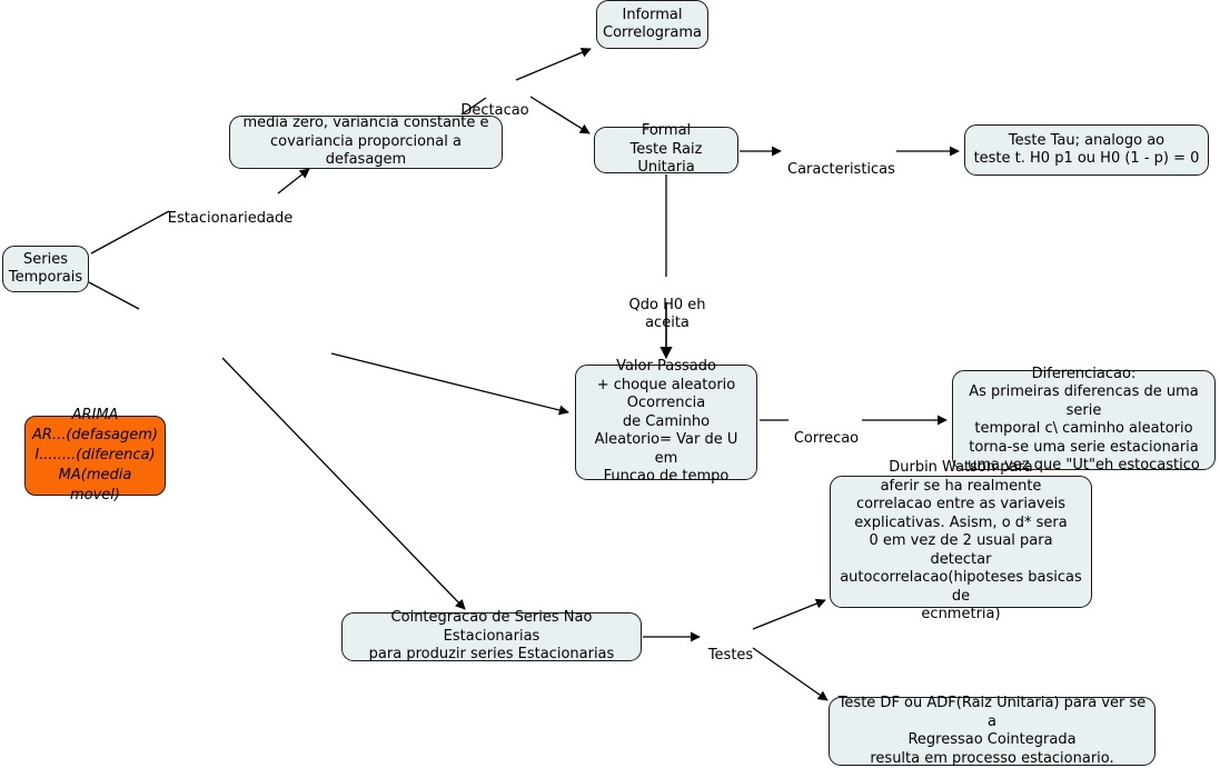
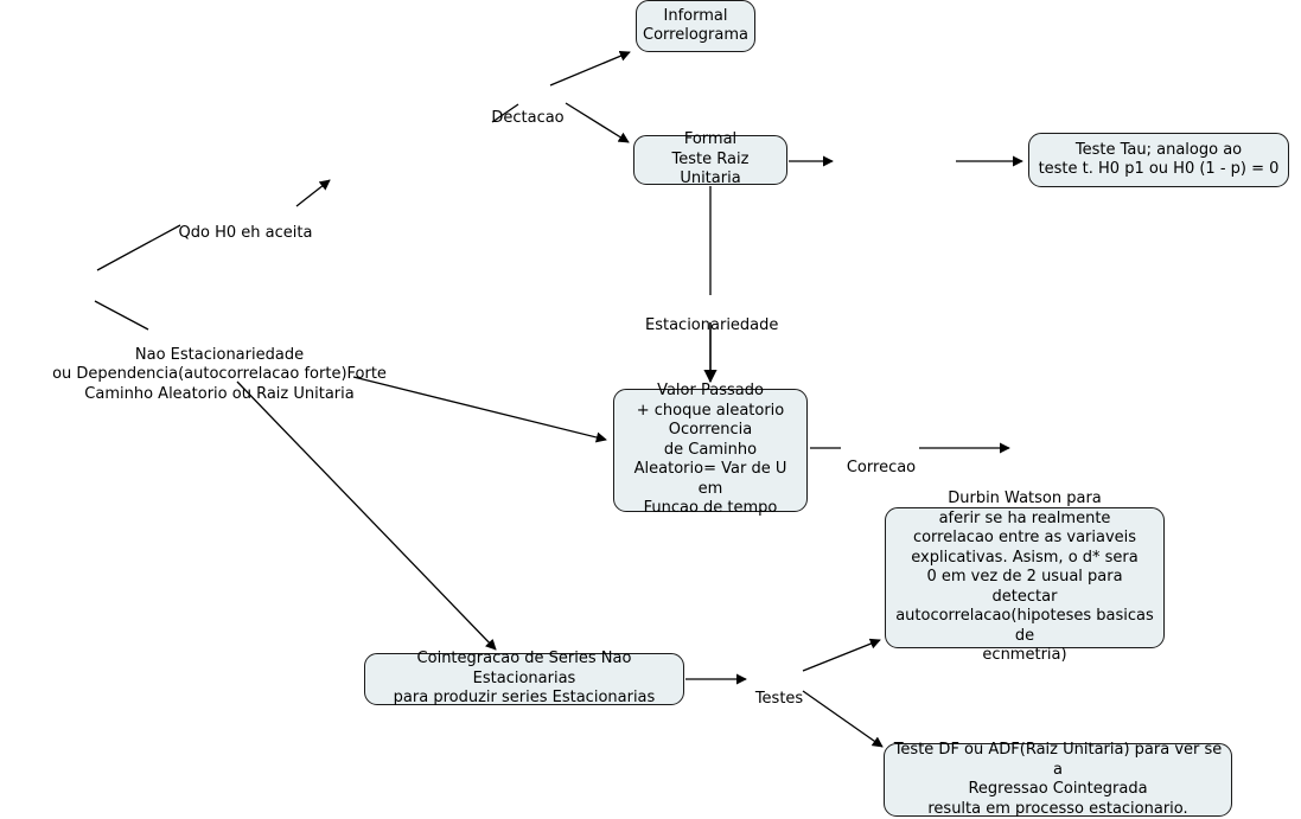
- Series
- Temporais
- media zero, variancia constante e
- covariancia proporcional a defasagem
  Informal
  Correlograma
  Formal
  Teste Raiz Unitaria
  Teste Tau; analogo ao
  teste t. H0 p1 ou H0 (1 - p) = 0
  Valor Passado
  + choque aleatorio
  Ocorrencia
  de Caminho
  Aleatorio= Var de U em
  Funcao de tempo
- Diferenciacao:
- As primeiras diferencas de uma serie
- temporal c\ caminho aleatorio
- torna-se uma serie estacionaria
- uma vez que "Ut"eh estocastico
  Durbin Watson para
  aferir se ha realmente
  correlacao entre as variaveis
  explicativas. Asism, o d* sera
  0 em vez de 2 usual para detectar
  autocorrelacao(hipoteses basicas de
  ecnmetria)
  Cointegracao de Series Nao Estacionarias
  para produzir series Estacionarias
  Teste DF ou ADF(Raiz Unitaria) para ver se a
  Regressao Cointegrada
  resulta em processo estacionario.
- ARIMA
- AR...(defasagem)
- I........(diferenca)
- MA(media movel)
- Estacionariedade
+ Qdo H0 eh aceita
+ Nao Estacionariedade
+ ou Dependencia(autocorrelacao forte)Forte
+ Caminho Aleatorio ou Raiz Unitaria
  Dectacao
- Caracteristicas
- Qdo H0 eh aceita
+ Estacionariedade
  Correcao
  Testes
